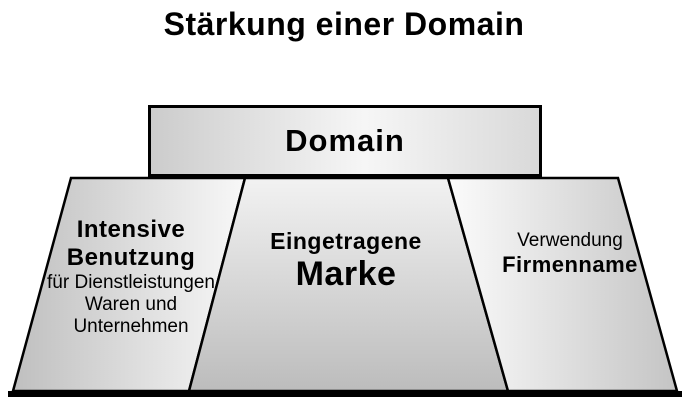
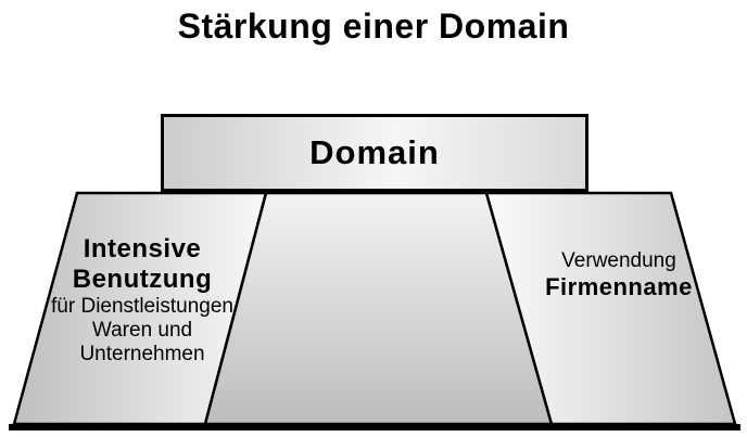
  Stärkung einer Domain
  Domain
  Intensive
  Benutzung
  für Dienstleistungen
  Waren und
  Unternehmen
- Eingetragene
- Marke
  Verwendung
  Firmenname
